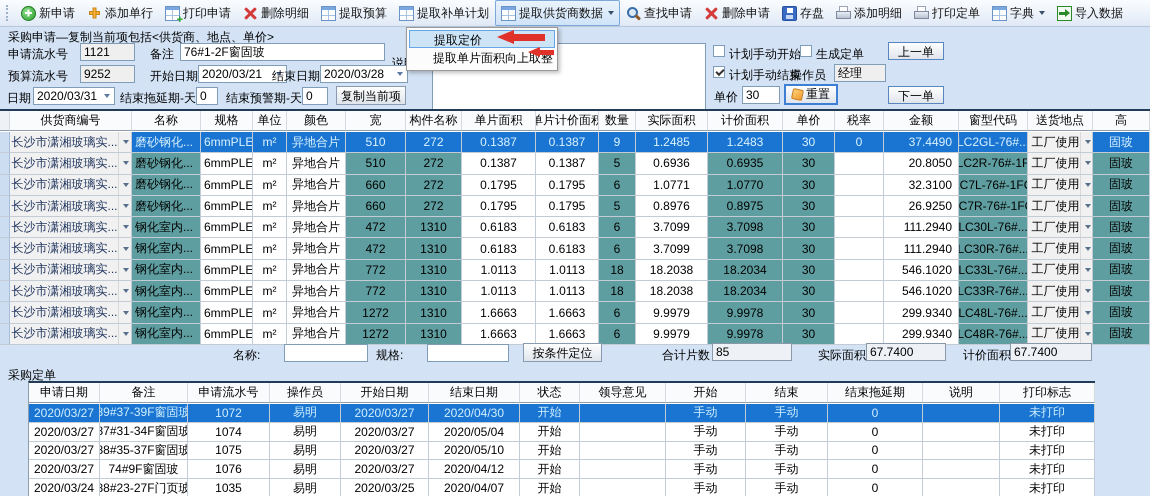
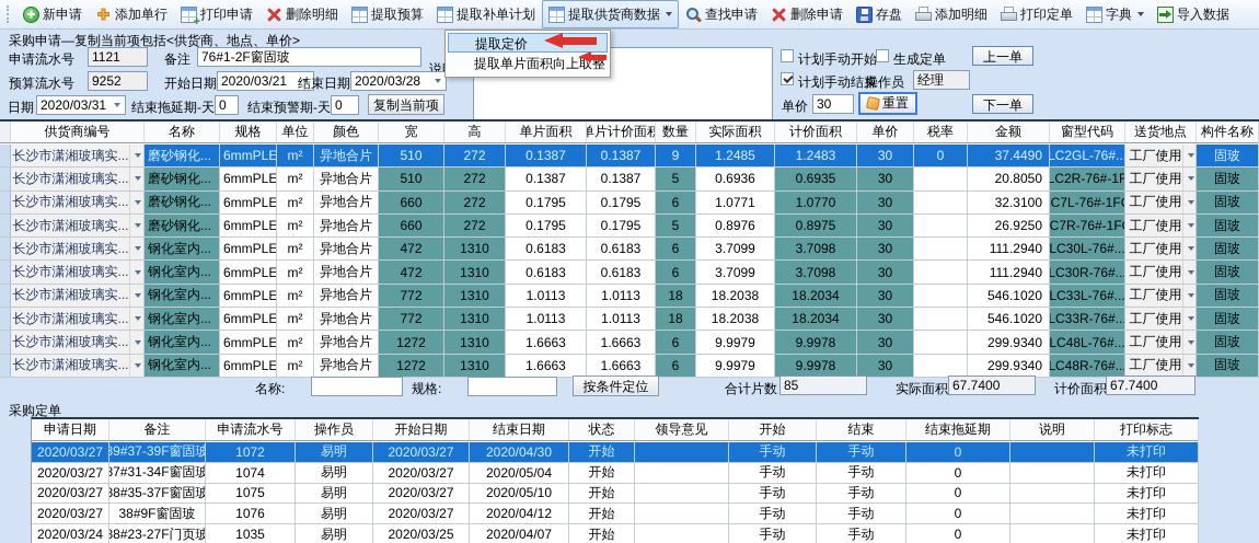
  新申请
  添加单行
  打印申请
  删除明细
  提取预算
  提取补单计划
  提取供货商数据
  查找申请
  删除申请
  存盘
  添加明细
  打印定单
  字典
  导入数据
  采购申请—复制当前项包括<供货商、地点、单价>
  申请流水号
  1121
  备注
  76#1-2F窗固玻
  预算流水号
  9252
  开始日期
  2020/03/21
  结束日期
  2020/03/28
  日期
  2020/03/31
  结束拖延期-天
  0
  结束预警期-天
  0
  复制当前项
  计划手动开始
  生成定单
  上一单
  计划手动结束
  操作员
  经理
  单价
  30
  重置
  下一单
  供货商编号
  名称
  规格
  单位
  颜色
  宽
- 构件名称
+ 高
  单片面积
  单片计价面积
  数量
  实际面积
  计价面积
  单价
  税率
  金额
  窗型代码
  送货地点
- 高
+ 构件名称
  长沙市潇湘玻璃实...
  磨砂钢化...
  m²
  异地合片
  510
  272
  0.1387
  0.1387
  9
  1.2485
  1.2483
  30
  0
  37.4490
  LC2GL-76#..
  工厂使用
  固玻
  长沙市潇湘玻璃实...
  磨砂钢化...
  m²
  异地合片
  510
  272
  0.1387
  0.1387
  5
  0.6936
  0.6935
  30
  20.8050
  LC2R-76#-1F
  工厂使用
  固玻
  长沙市潇湘玻璃实...
  磨砂钢化...
  m²
  异地合片
  660
  272
  0.1795
  0.1795
  6
  1.0771
  1.0770
  30
  32.3100
  C7L-76#-1F
  工厂使用
  固玻
  长沙市潇湘玻璃实...
  磨砂钢化...
  m²
  异地合片
  660
  272
  0.1795
  0.1795
  5
  0.8976
  0.8975
  30
  26.9250
  C7R-76#-1F
  工厂使用
  固玻
  长沙市潇湘玻璃实...
  钢化室内...
  m²
  异地合片
  472
  1310
  0.6183
  0.6183
  6
  3.7099
  3.7098
  30
  111.2940
  LC30L-76#...
  工厂使用
  固玻
  长沙市潇湘玻璃实...
  钢化室内...
  m²
  异地合片
  472
  1310
  0.6183
  0.6183
  6
  3.7099
  3.7098
  30
  111.2940
  LC30R-76#..
  工厂使用
  固玻
  长沙市潇湘玻璃实...
  钢化室内...
  m²
  异地合片
  772
  1310
  1.0113
  1.0113
  18
  18.2038
  18.2034
  30
  546.1020
  LC33L-76#...
  工厂使用
  固玻
  长沙市潇湘玻璃实...
  钢化室内...
  m²
  异地合片
  772
  1310
  1.0113
  1.0113
  18
  18.2038
  18.2034
  30
  546.1020
  LC33R-76#..
  工厂使用
  固玻
  长沙市潇湘玻璃实...
  钢化室内...
  m²
  异地合片
  1272
  1310
  1.6663
  1.6663
  6
  9.9979
  9.9978
  30
  299.9340
  LC48L-76#...
  工厂使用
  固玻
  长沙市潇湘玻璃实...
  钢化室内...
  m²
  异地合片
  1272
  1310
  1.6663
  1.6663
  6
  9.9979
  9.9978
  30
  299.9340
  LC48R-76#..
  工厂使用
  固玻
  名称:
  规格:
  按条件定位
  合计片数
  85
  实际面积
  67.7400
  计价面积
  67.7400
  采购定单
  申请日期
  备注
  申请流水号
  操作员
  开始日期
  结束日期
  状态
  领导意见
  开始
  结束
  结束拖延期
  说明
  打印标志
  2020/03/27
  89#37-39F窗固玻
  1072
  易明
  2020/03/27
  2020/04/30
  开始
  手动
  手动
  0
  未打印
  2020/03/27
  87#31-34F窗固玻
  1074
  易明
  2020/03/27
  2020/05/04
  开始
  手动
  手动
  0
  未打印
  2020/03/27
  88#35-37F窗固玻
  1075
  易明
  2020/03/27
  2020/05/10
  开始
  手动
  手动
  0
  未打印
  2020/03/27
- 74#9F窗固玻
+ 38#9F窗固玻
  1076
  易明
  2020/03/27
  2020/04/12
  开始
  手动
  手动
  0
  未打印
  2020/03/24
  88#23-27F门页玻
  1035
  易明
  2020/03/25
  2020/04/07
  开始
  手动
  手动
  0
  未打印
  提取定价
  提取单片面积向上取整
